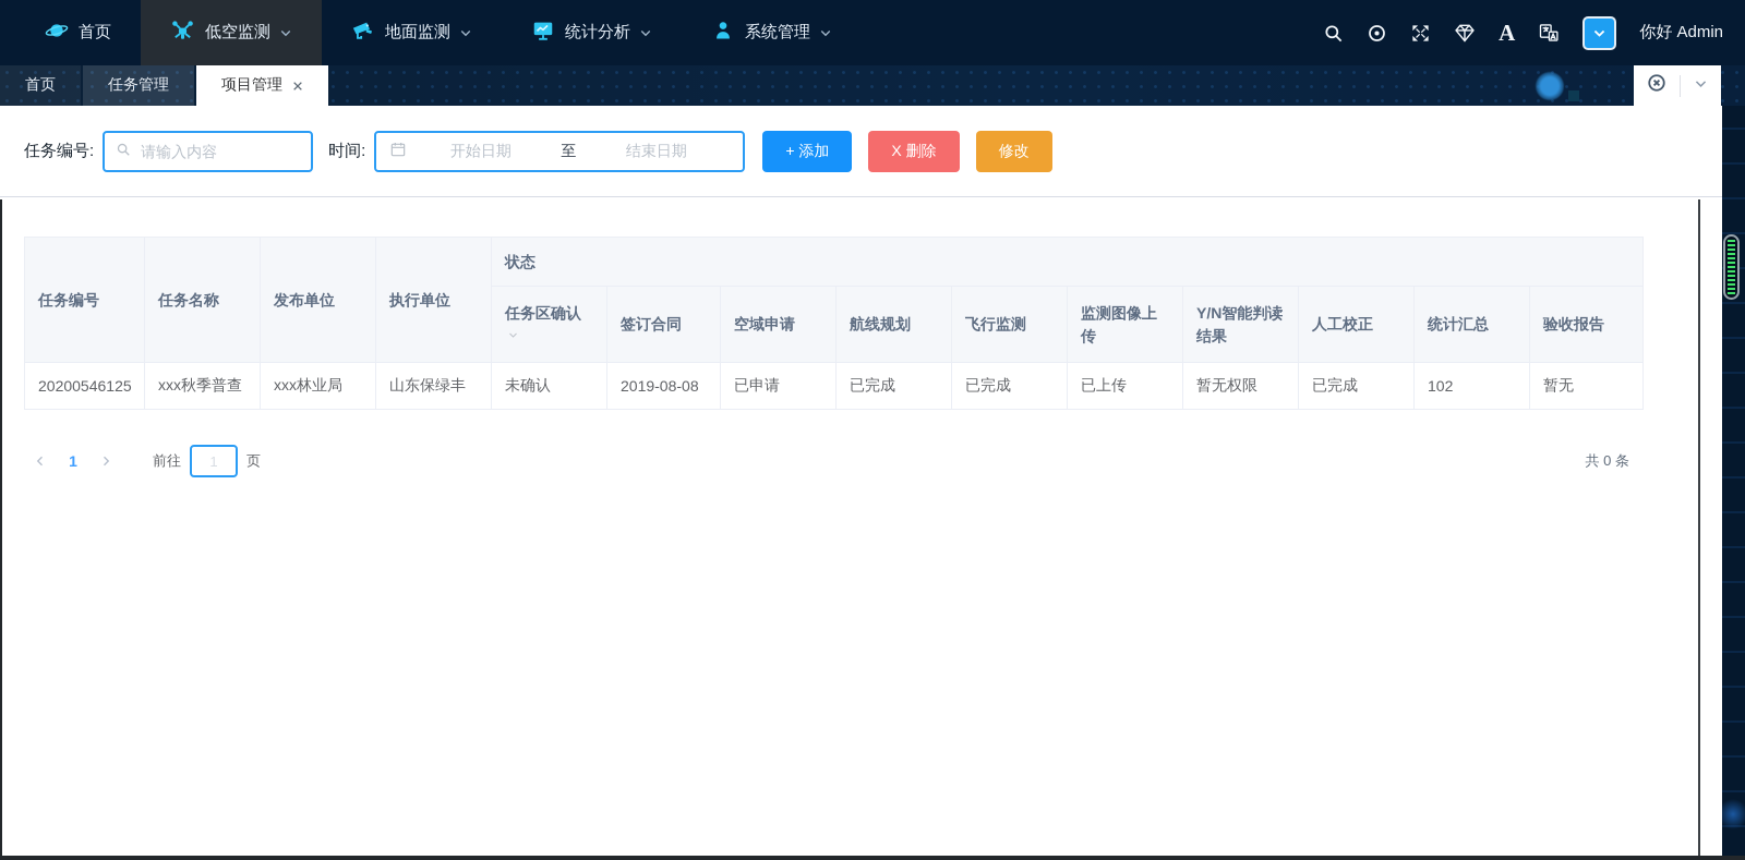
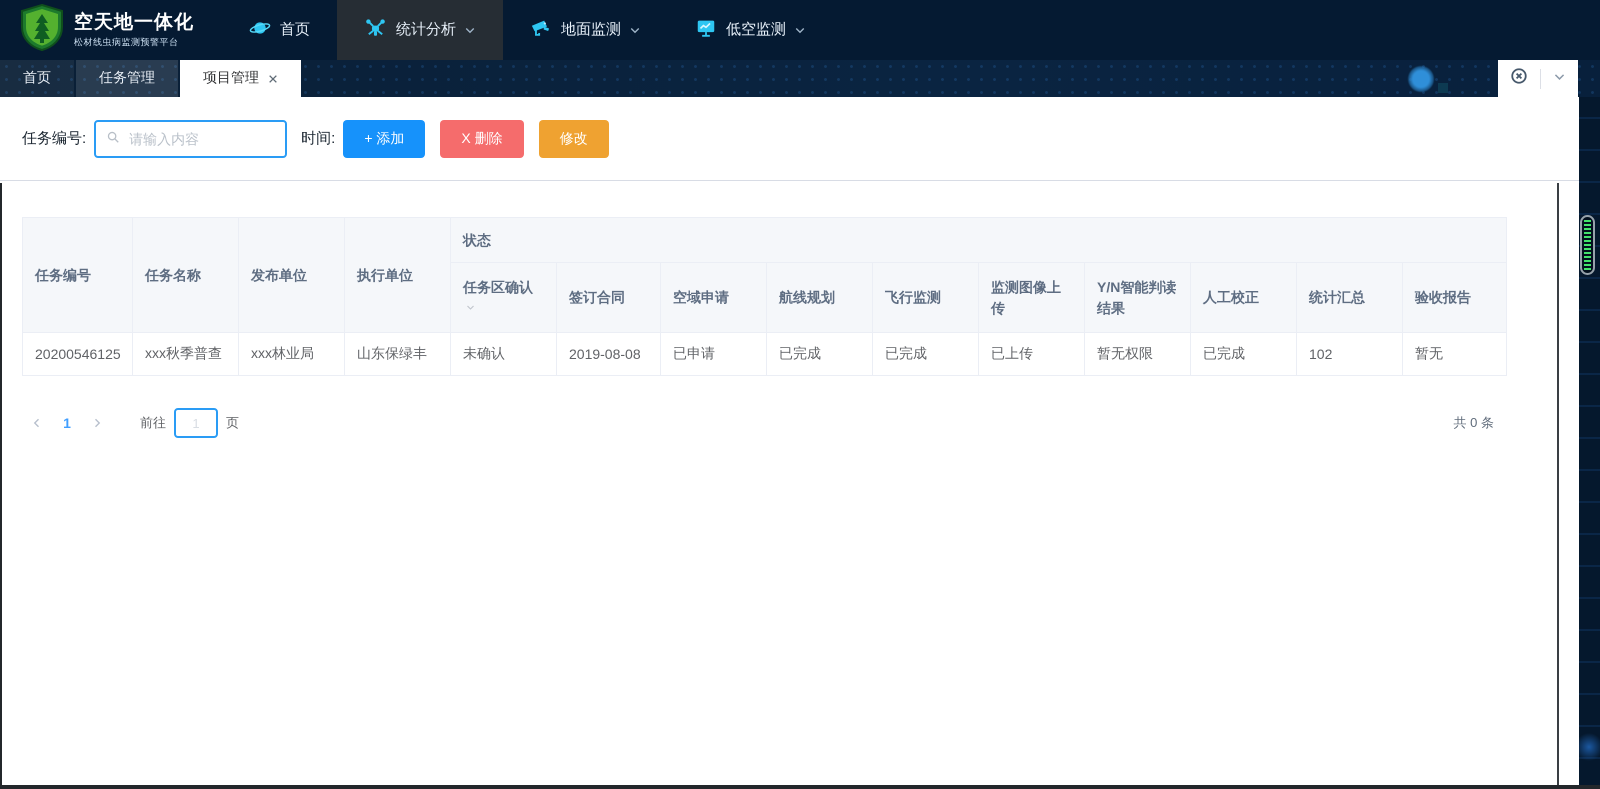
+ 空天地一体化
+ 松材线虫病监测预警平台
  首页
- 低空监测
+ 统计分析
  地面监测
- 统计分析
+ 低空监测
- 系统管理
- A
- 你好 Admin
  首页
  任务管理
  项目管理
  任务编号:
  请输入内容
  时间:
- 开始日期
- 至
- 结束日期
  + 添加
  X 删除
  修改
  任务编号	任务名称	发布单位	执行单位	状态
  任务区确认	签订合同	空域申请	航线规划	飞行监测	监测图像上传	Y/N智能判读结果	人工校正	统计汇总	验收报告
  20200546125	xxx秋季普查	xxx林业局	山东保绿丰	未确认	2019-08-08	已申请	已完成	已完成	已上传	暂无权限	已完成	102	暂无
  1
  前往
  1
  页
  共 0 条
